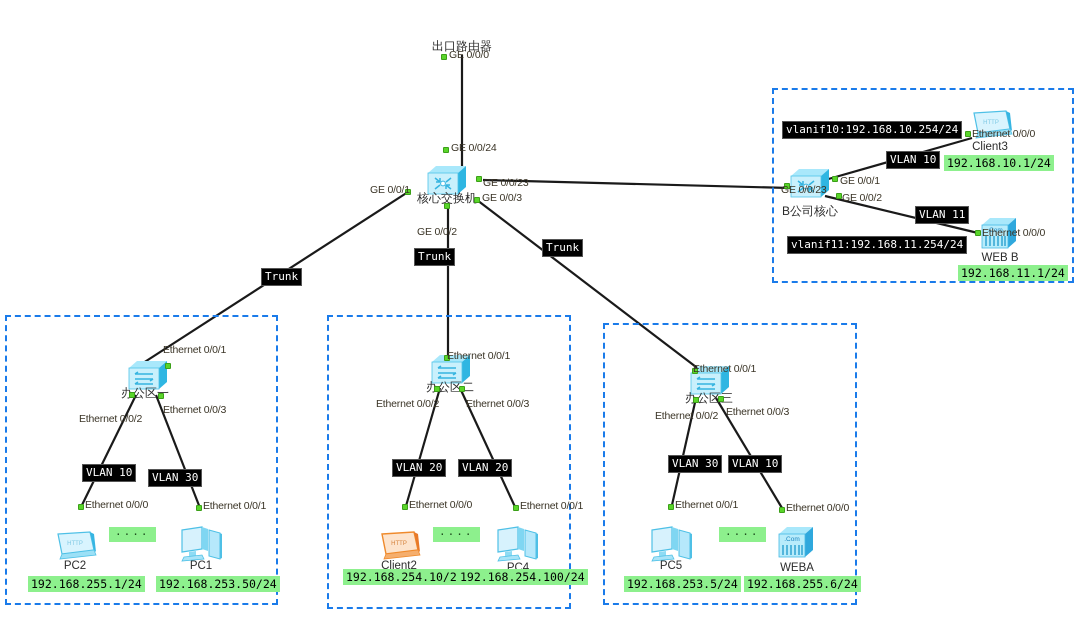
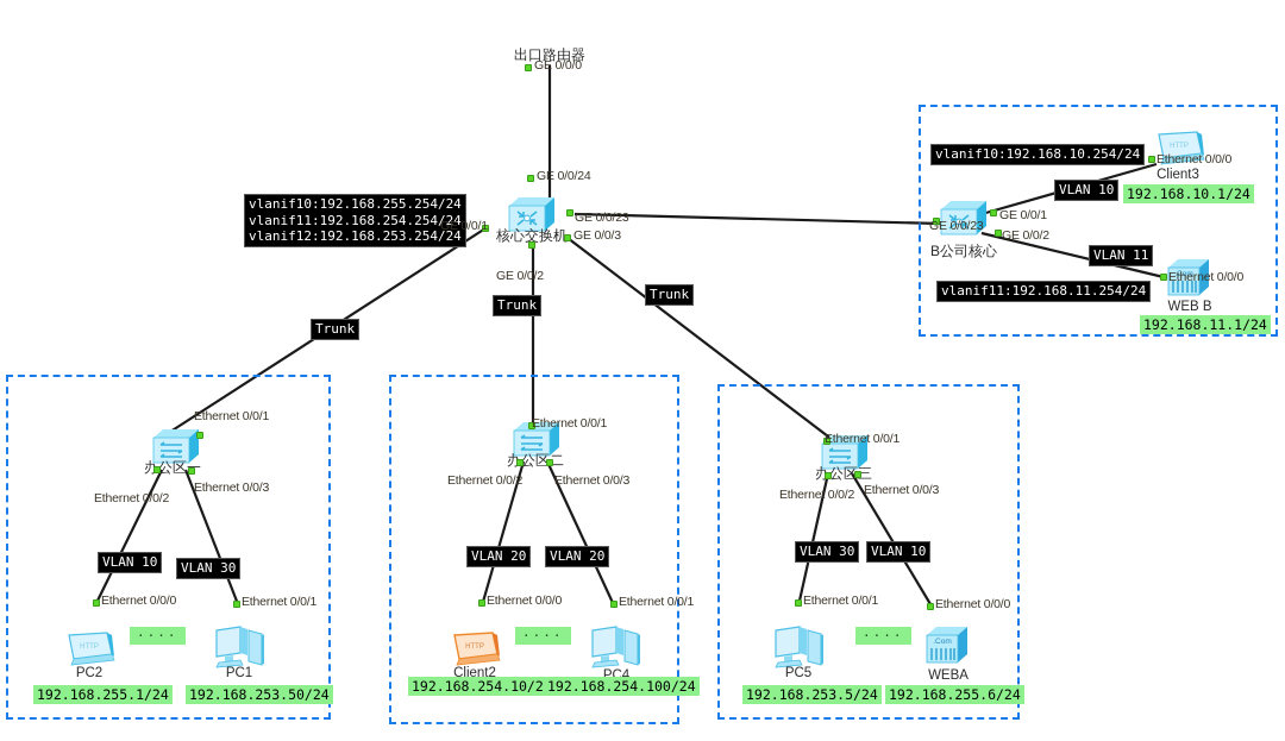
  出口路由器
  GE 0/0/0
  核心交换机
+ vlanif10:192.168.255.254/24
+ vlanif11:192.168.254.254/24
+ vlanif12:192.168.253.254/24
  GE 0/0/24
  GE 0/0/1
  GE 0/0/2
  GE 0/0/3
  GE 0/0/23
  Trunk
  Trunk
  Trunk
  B公司核心
  GE 0/0/23
  GE 0/0/1
  GE 0/0/2
  vlanif10:192.168.10.254/24
  vlanif11:192.168.11.254/24
  VLAN 10
  VLAN 11
  Ethernet 0/0/0
  Client3
  192.168.10.1/24
  Ethernet 0/0/0
  WEB B
  192.168.11.1/24
  办公区
  Ethernet 0/0/1
  Ethernet 0/0/2
  Ethernet 0/0/3
  VLAN 10
  VLAN 30
  Ethernet 0/0/0
  PC2
  192.168.255.1/24
  ····
  Ethernet 0/0/1
  PC1
  192.168.253.50/24
  办公区二
  Ethernet 0/0/1
  Ethernet 0/0/2
  Ethernet 0/0/3
  VLAN 20
  VLAN 20
  Ethernet 0/0/0
  Client2
  192.168.254.10/2
  ····
  Ethernet 0/0/1
  PC4
  192.168.254.100/24
  办公区三
  Ethernet 0/0/1
  Ethernet 0/0/2
  Ethernet 0/0/3
  VLAN 30
  VLAN 10
  Ethernet 0/0/1
  PC5
  192.168.253.5/24
  ····
  Ethernet 0/0/0
  WEBA
  192.168.255.6/24
